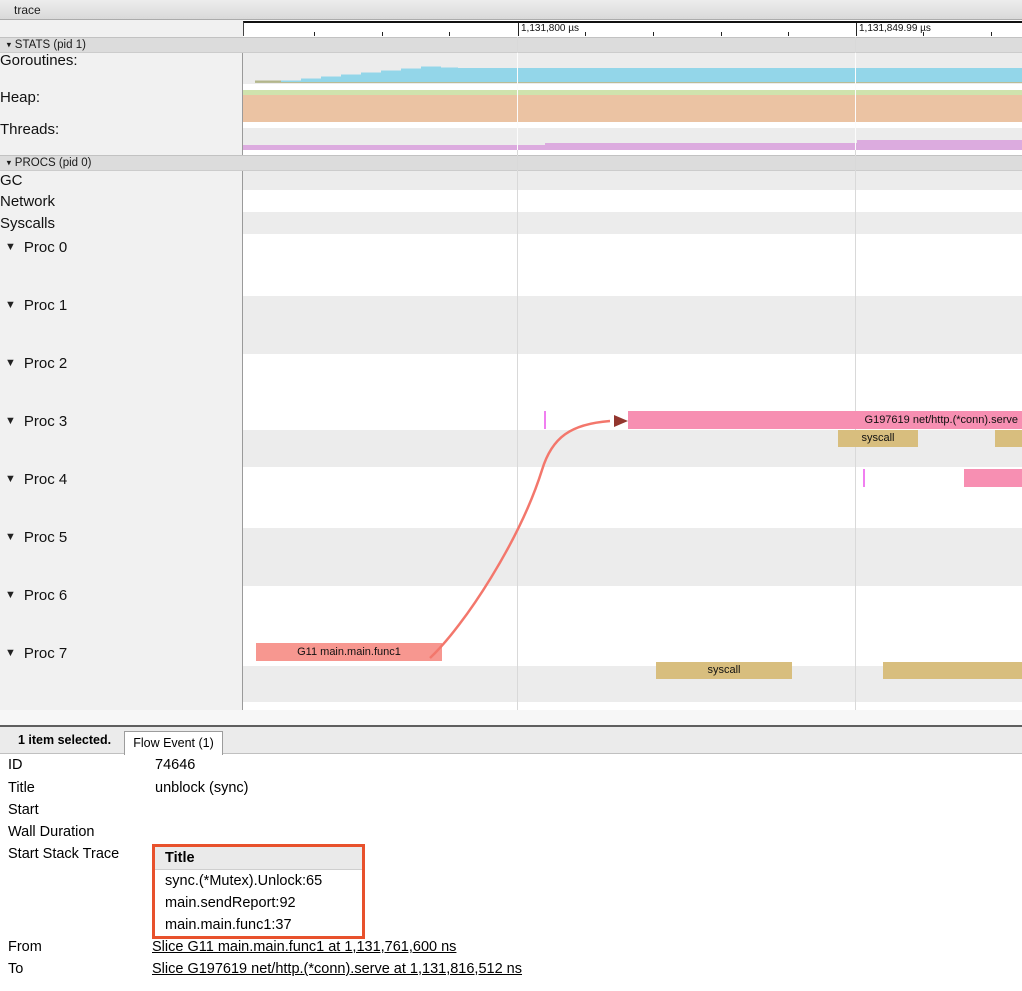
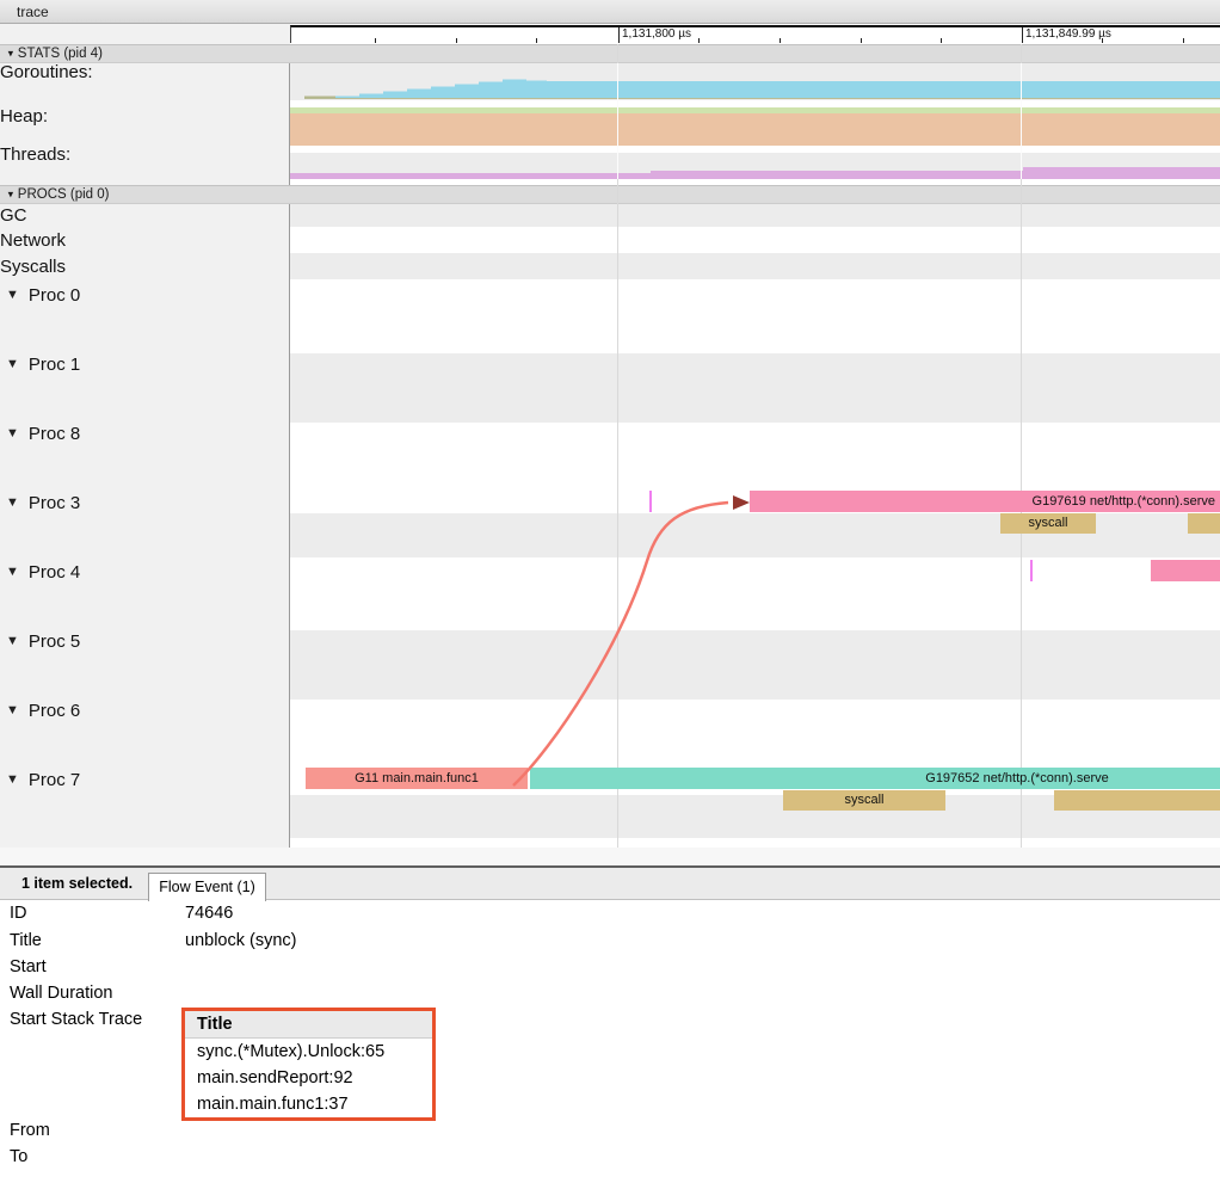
  trace
  1,131,800 µs
  1,131,849.99 µs
- ▾ STATS (pid 1)
+ ▾ STATS (pid 4)
  Goroutines:
  Heap:
  Threads:
  ▾ PROCS (pid 0)
  GC
  Network
  Syscalls
  ▼ Proc 0
  ▼ Proc 1
- ▼ Proc 2
+ ▼ Proc 8
  ▼ Proc 3
  ▼ Proc 4
  ▼ Proc 5
  ▼ Proc 6
  ▼ Proc 7
  G197619 net/http.(*conn).serve
  syscall
  G11 main.main.func1
+ G197652 net/http.(*conn).serve
  syscall
  1 item selected.
  Flow Event (1)
  ID
  74646
  Title
  unblock (sync)
  Start
  Wall Duration
  Start Stack Trace
  Title
  sync.(*Mutex).Unlock:65
  main.sendReport:92
  main.main.func1:37
  From
- Slice G11 main.main.func1 at 1,131,761,600 ns
  To
- Slice G197619 net/http.(*conn).serve at 1,131,816,512 ns
